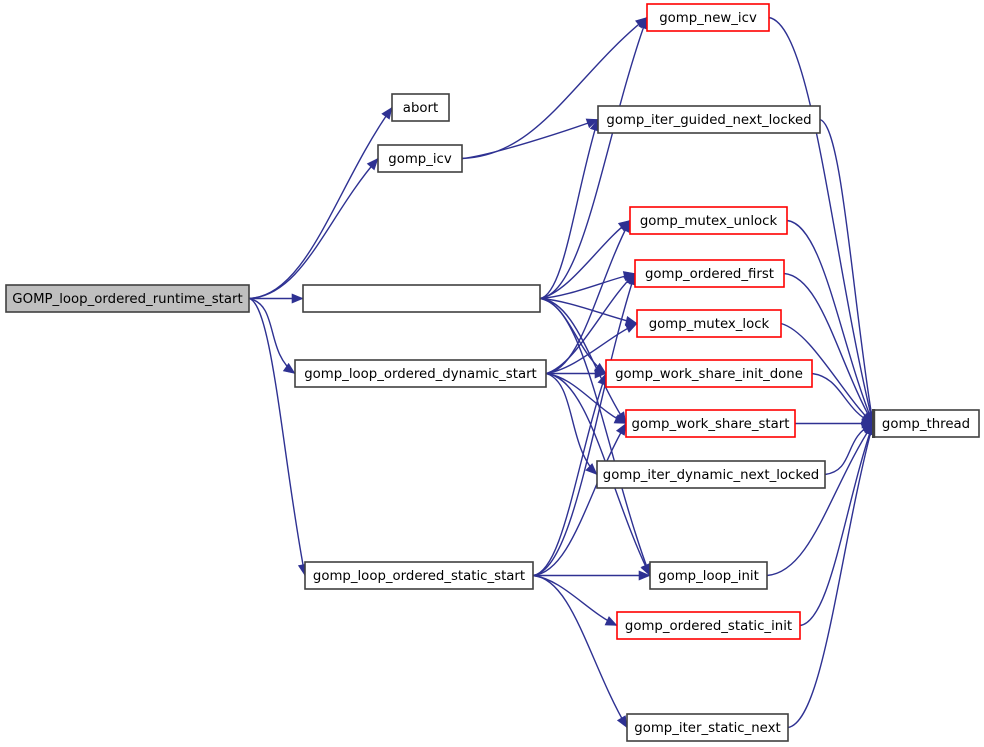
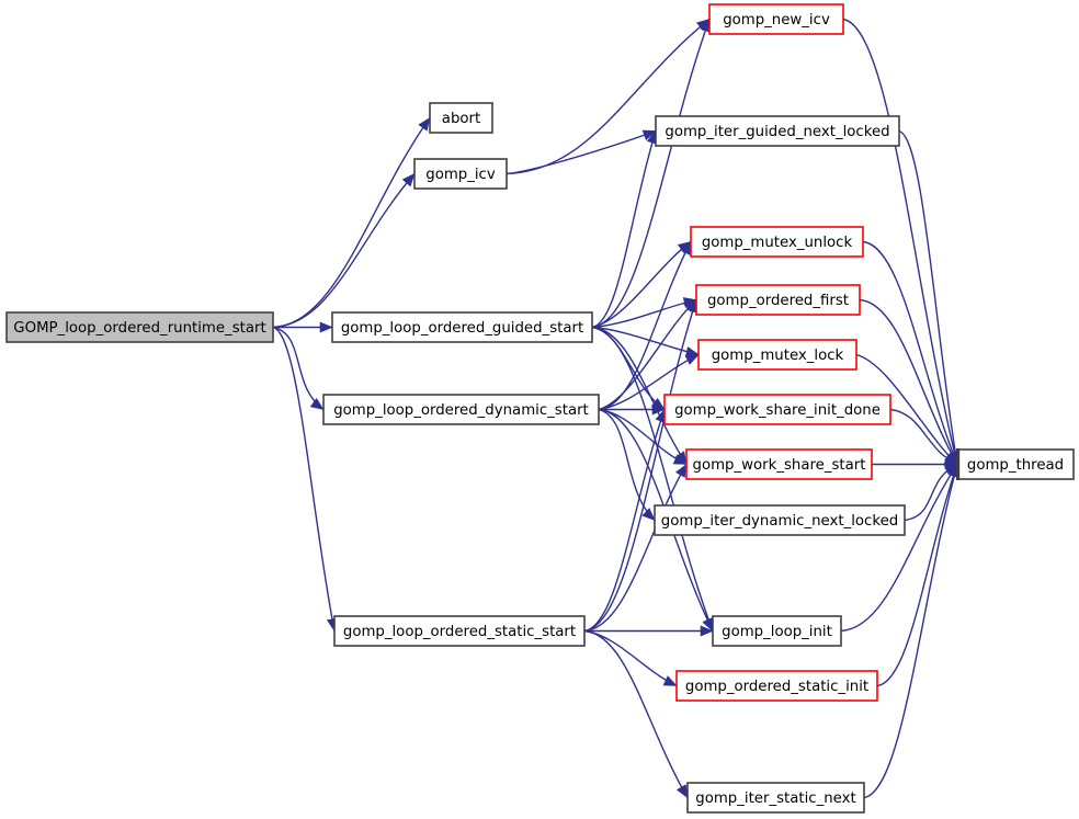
  GOMP_loop_ordered_runtime_start
  abort
  gomp_icv
+ gomp_loop_ordered_guided_start
  gomp_loop_ordered_dynamic_start
  gomp_loop_ordered_static_start
  gomp_new_icv
  gomp_iter_guided_next_locked
  gomp_mutex_unlock
  gomp_ordered_first
  gomp_mutex_lock
  gomp_work_share_init_done
  gomp_work_share_start
  gomp_iter_dynamic_next_locked
  gomp_loop_init
  gomp_ordered_static_init
  gomp_iter_static_next
  gomp_thread
